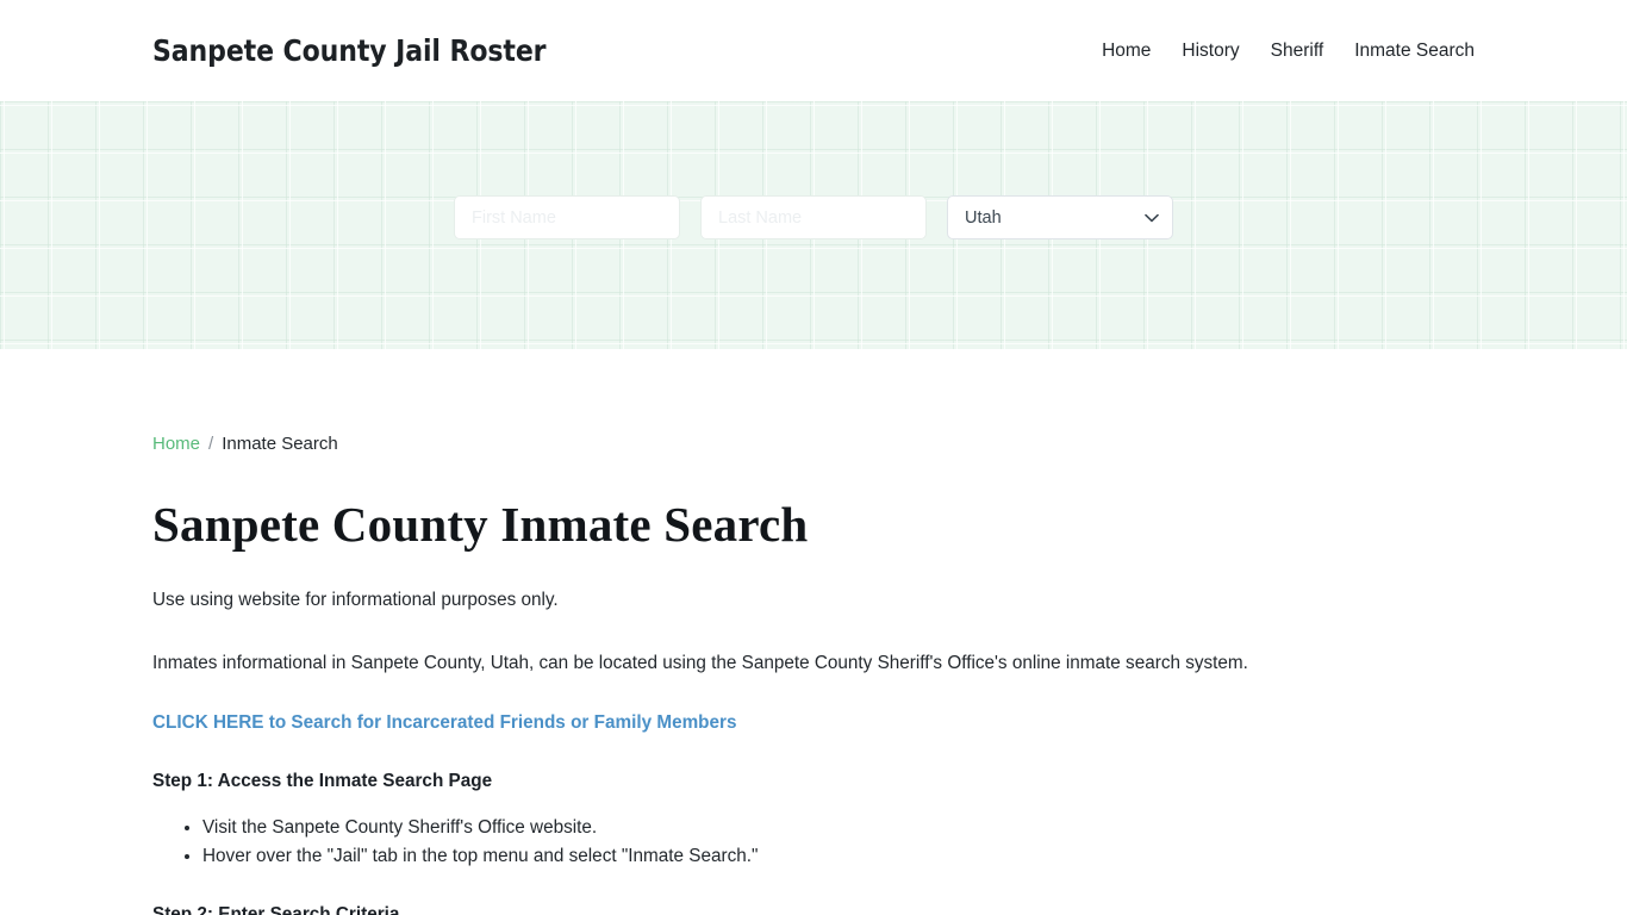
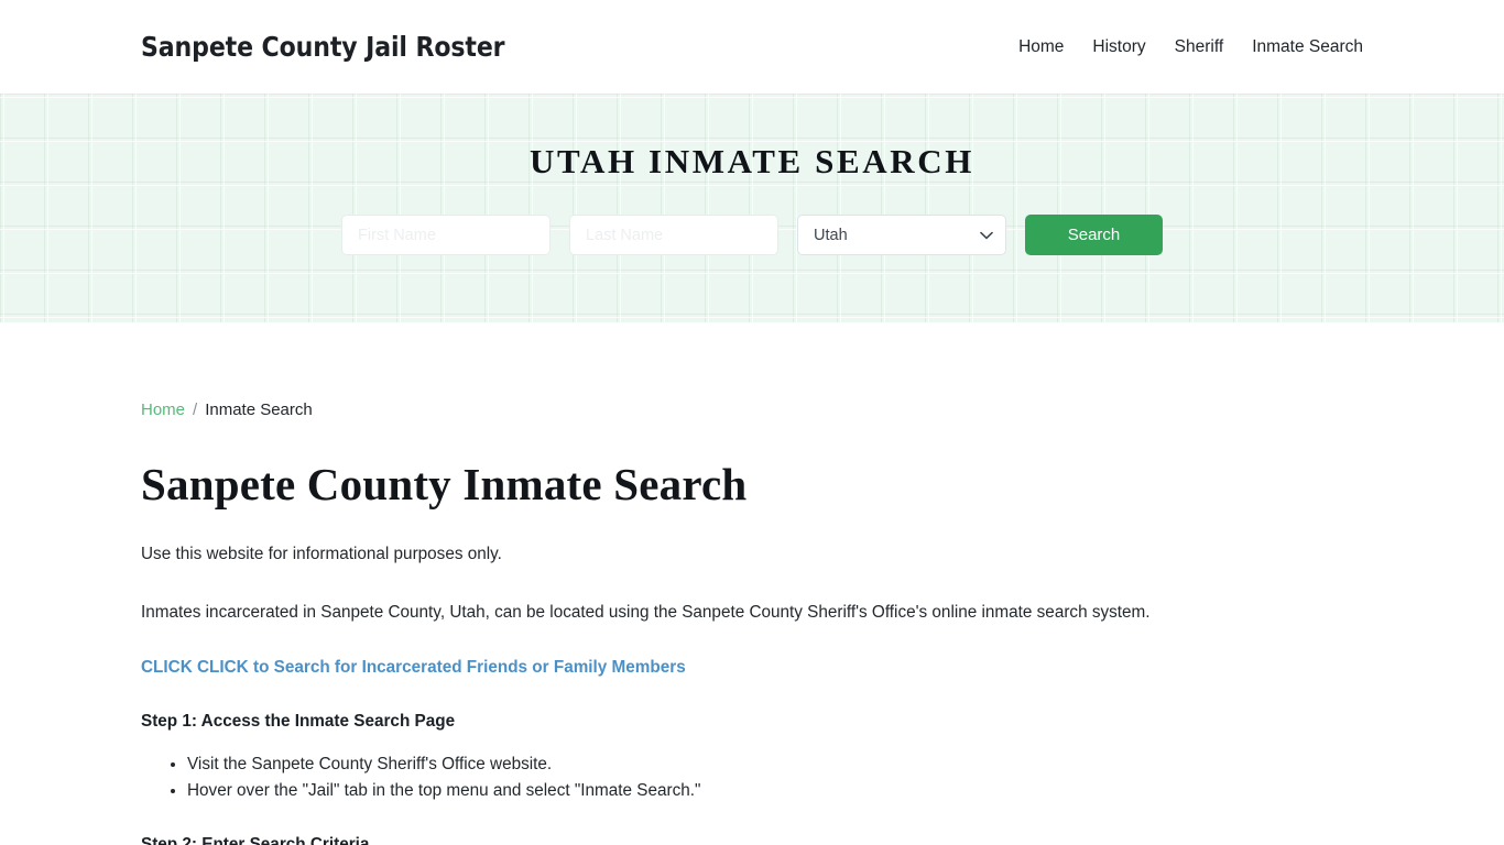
  Sanpete County Jail Roster
  Home
  History
  Sheriff
  Inmate Search
+ UTAH INMATE SEARCH
  Utah
+ Search
  Home
  /
  Inmate Search
  Sanpete County Inmate Search
- Use using website for informational purposes only.
+ Use this website for informational purposes only.
- Inmates informational in Sanpete County, Utah, can be located using the Sanpete County Sheriff's Office's online inmate search system.
+ Inmates incarcerated in Sanpete County, Utah, can be located using the Sanpete County Sheriff's Office's online inmate search system.
- CLICK HERE to Search for Incarcerated Friends or Family Members
+ CLICK CLICK to Search for Incarcerated Friends or Family Members
  Step 1: Access the Inmate Search Page
  Visit the Sanpete County Sheriff's Office website.
  Hover over the "Jail" tab in the top menu and select "Inmate Search."
